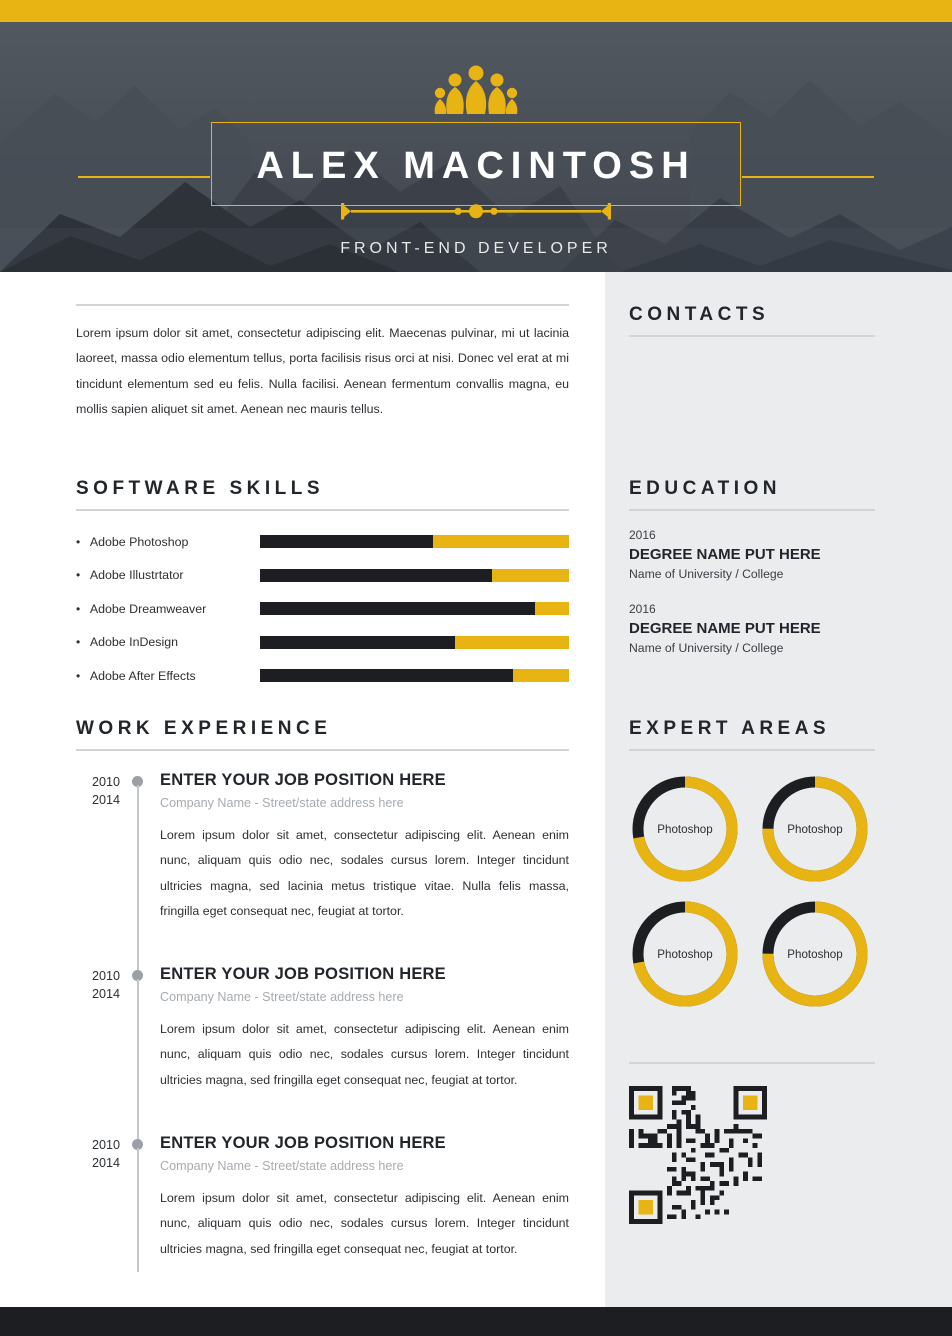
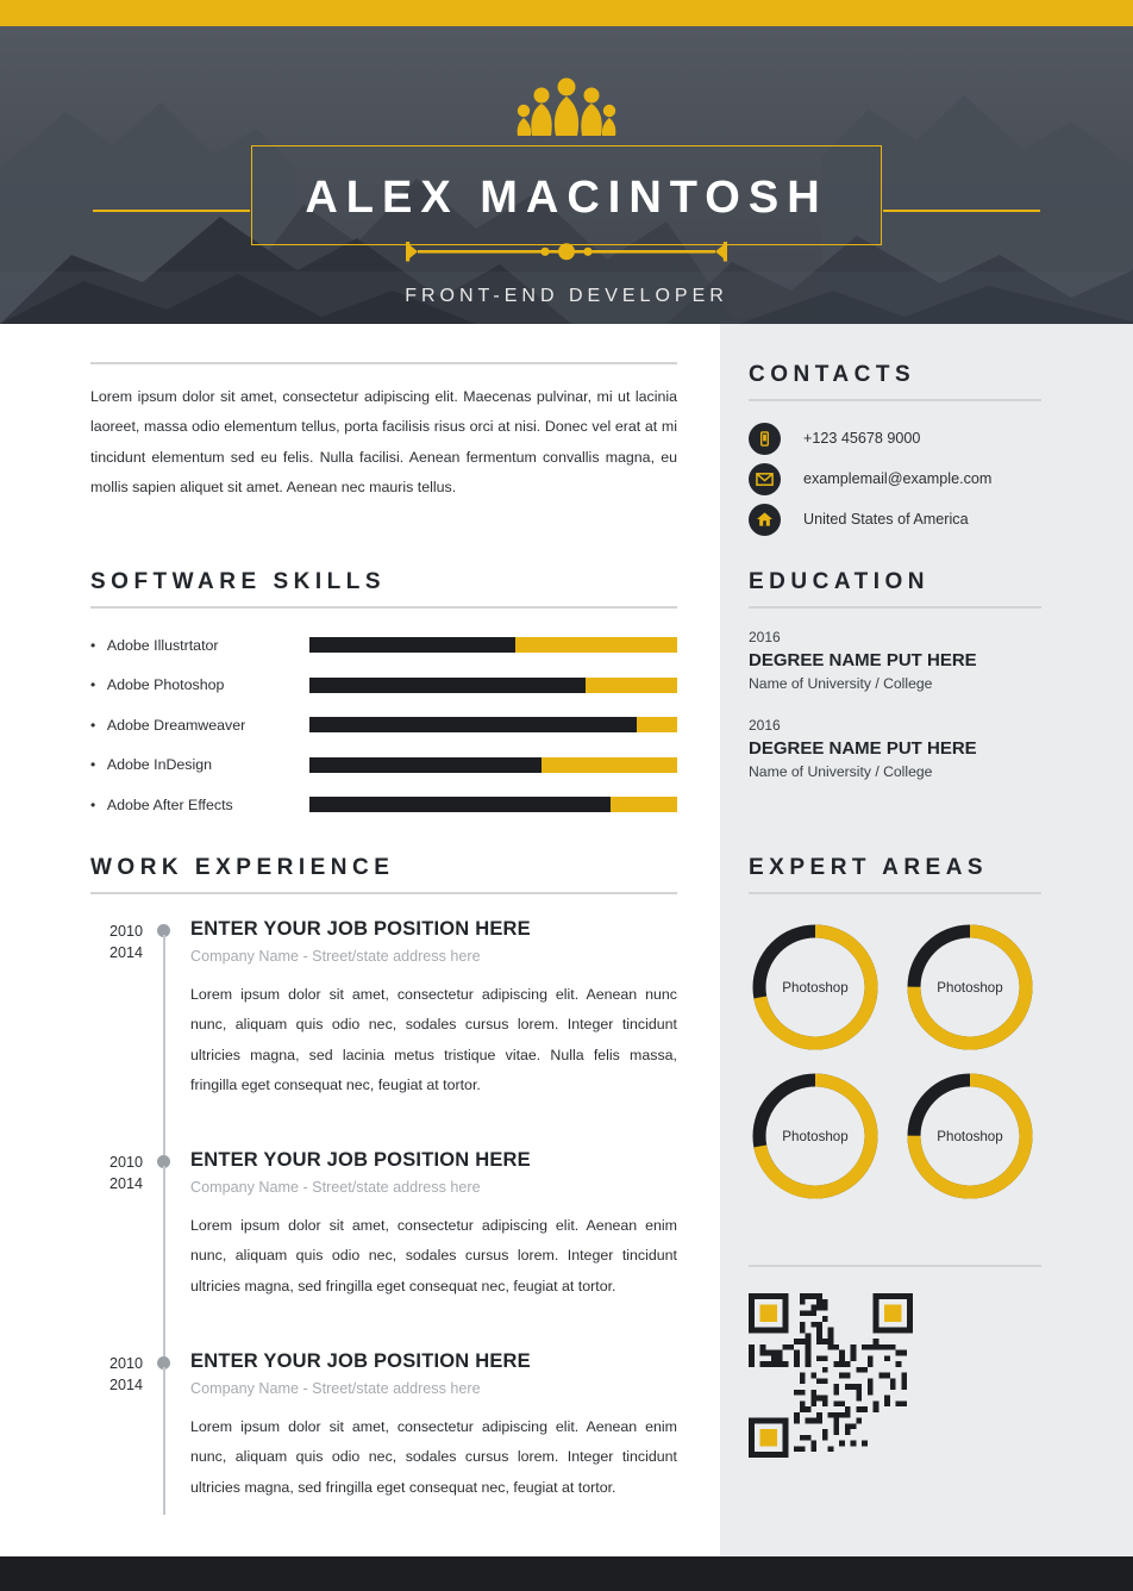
  ALEX MACINTOSH
  FRONT-END DEVELOPER
  Lorem ipsum dolor sit amet, consectetur adipiscing elit. Maecenas pulvinar, mi ut lacinia laoreet, massa odio elementum tellus, porta facilisis risus orci at nisi. Donec vel erat at mi tincidunt elementum sed eu felis. Nulla facilisi. Aenean fermentum convallis magna, eu mollis sapien aliquet sit amet. Aenean nec mauris tellus.
  SOFTWARE SKILLS
  •
- Adobe Photoshop
+ Adobe Illustrtator
  •
- Adobe Illustrtator
+ Adobe Photoshop
  •
  Adobe Dreamweaver
  •
  Adobe InDesign
  •
  Adobe After Effects
  WORK EXPERIENCE
  2010
  2014
  ENTER YOUR JOB POSITION HERE
  Company Name - Street/state address here
- Lorem ipsum dolor sit amet, consectetur adipiscing elit. Aenean enim nunc, aliquam quis odio nec, sodales cursus lorem. Integer tincidunt ultricies magna, sed lacinia metus tristique vitae. Nulla felis massa, fringilla eget consequat nec, feugiat at tortor.
+ Lorem ipsum dolor sit amet, consectetur adipiscing elit. Aenean nunc nunc, aliquam quis odio nec, sodales cursus lorem. Integer tincidunt ultricies magna, sed lacinia metus tristique vitae. Nulla felis massa, fringilla eget consequat nec, feugiat at tortor.
  2010
  2014
  ENTER YOUR JOB POSITION HERE
  Company Name - Street/state address here
  Lorem ipsum dolor sit amet, consectetur adipiscing elit. Aenean enim nunc, aliquam quis odio nec, sodales cursus lorem. Integer tincidunt ultricies magna, sed fringilla eget consequat nec, feugiat at tortor.
  2010
  2014
  ENTER YOUR JOB POSITION HERE
  Company Name - Street/state address here
  Lorem ipsum dolor sit amet, consectetur adipiscing elit. Aenean enim nunc, aliquam quis odio nec, sodales cursus lorem. Integer tincidunt ultricies magna, sed fringilla eget consequat nec, feugiat at tortor.
  CONTACTS
+ +123 45678 9000
+ examplemail@example.com
+ United States of America
  EDUCATION
  2016
  DEGREE NAME PUT HERE
  Name of University / College
  2016
  DEGREE NAME PUT HERE
  Name of University / College
  EXPERT AREAS
  Photoshop
  Photoshop
  Photoshop
  Photoshop
